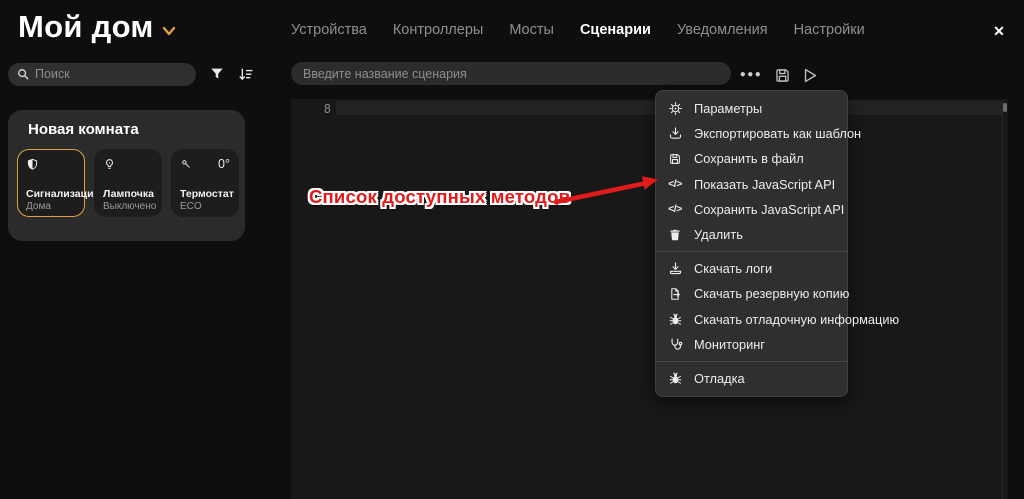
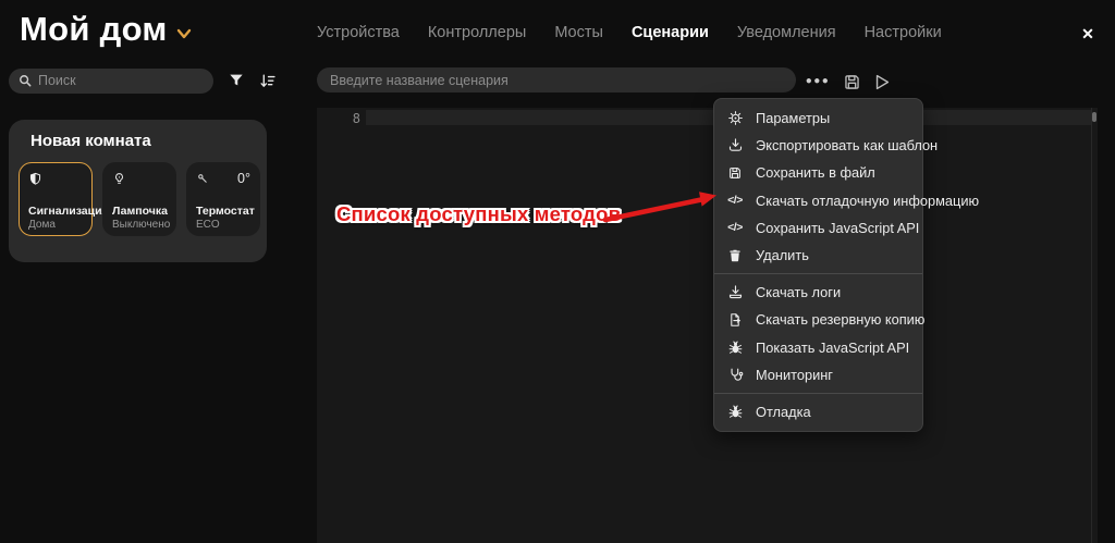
  Мой дом
  Устройства
  Контроллеры
  Мосты
  Сценарии
  Уведомления
  Настройки
  ✕
  Поиск
  Новая комната
  Сигнализаци
  Дома
  Лампочка
  Выключено
  0°
  Термостат
  ECO
  Введите название сценария
  ●●●
  8
  Параметры
  Экспортировать как шаблон
  Сохранить в файл
  </>
- Показать JavaScript API
+ Скачать отладочную информацию
  </>
  Сохранить JavaScript API
  Удалить
  Скачать логи
  Скачать резервную копию
- Скачать отладочную информацию
+ Показать JavaScript API
  Мониторинг
  Отладка
  Список доступных методов
